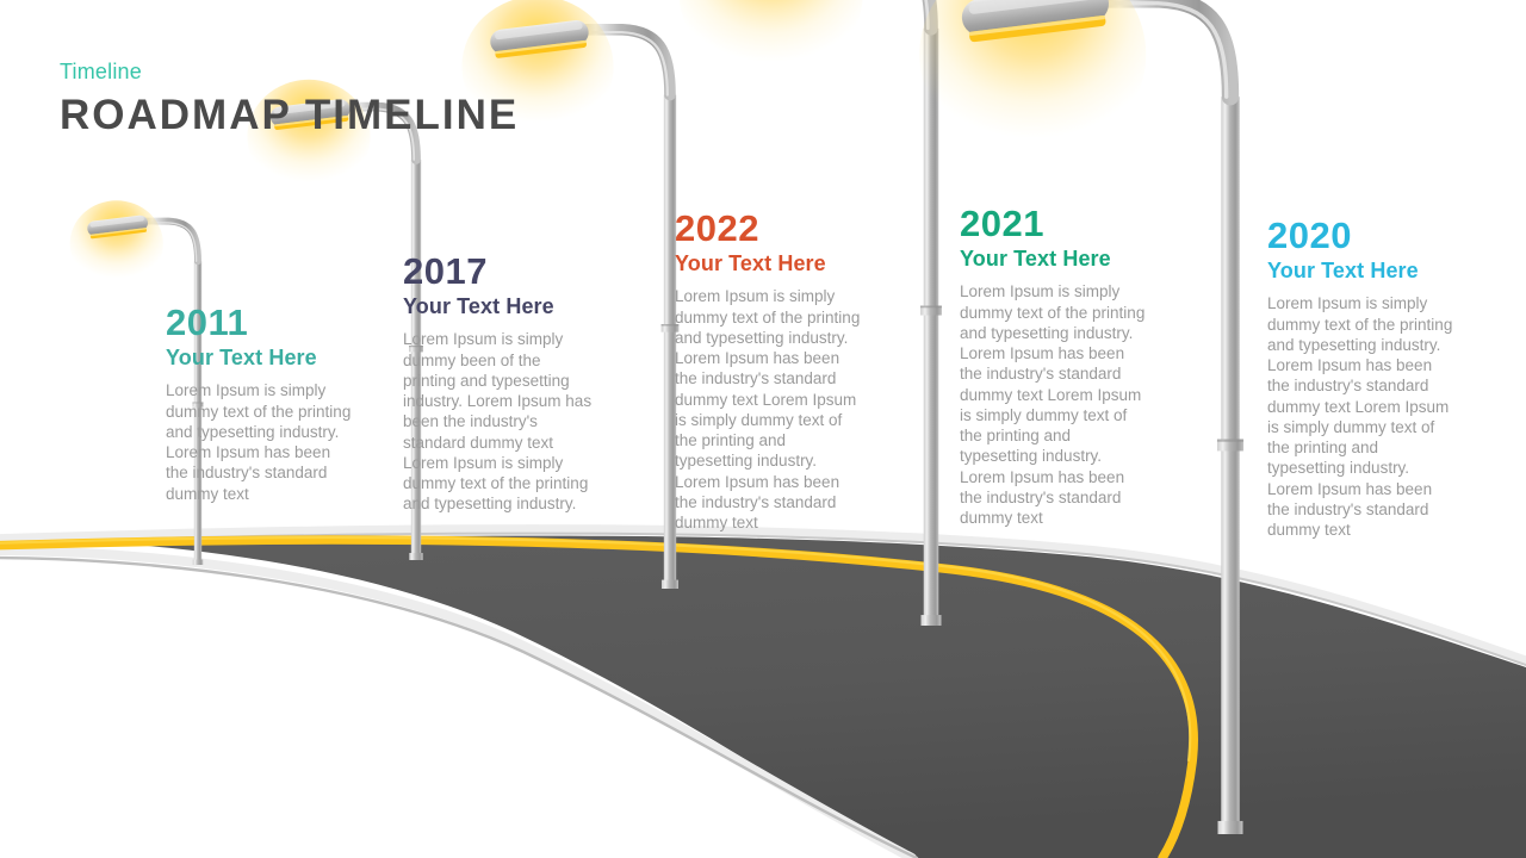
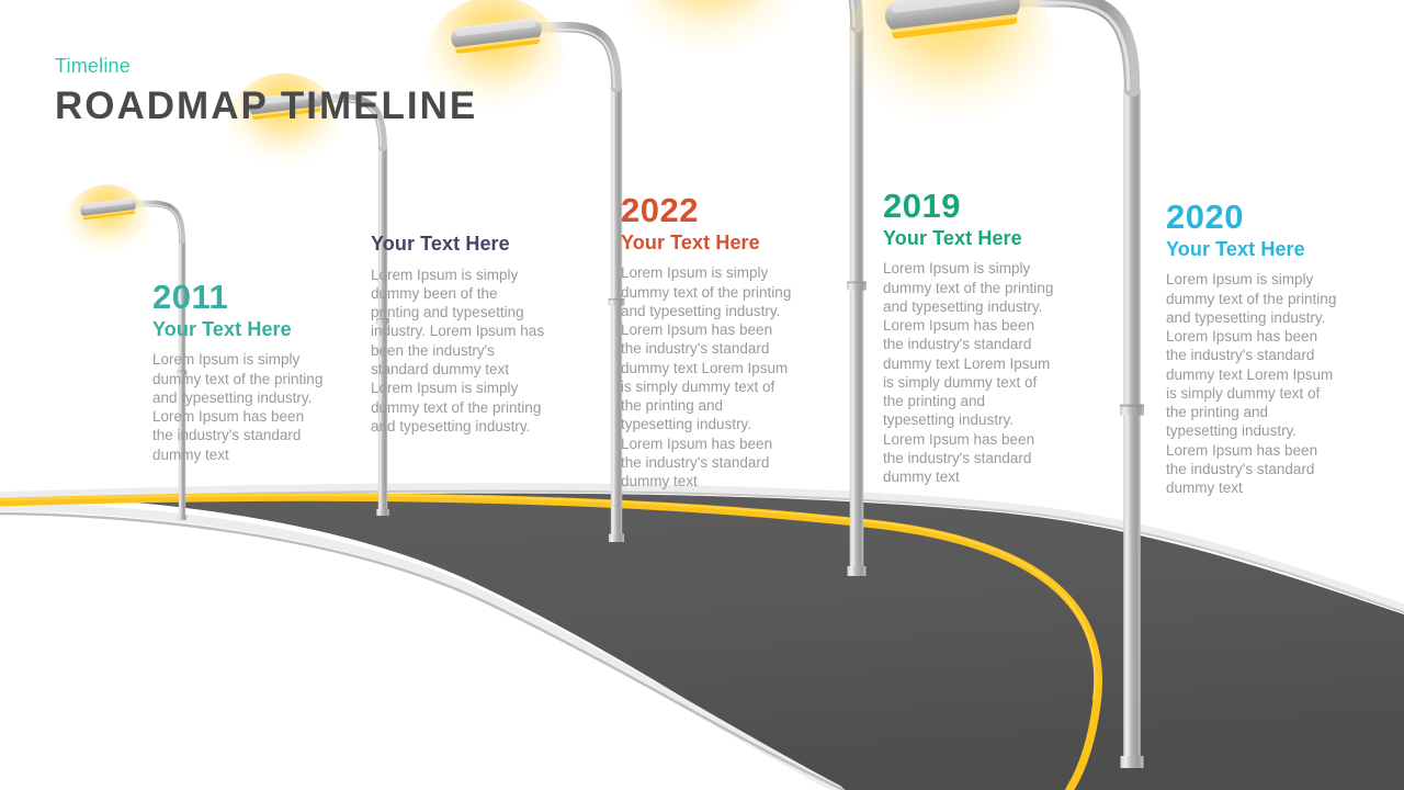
  Timeline
  ROADMAP TIMELINE
  2011
  Your Text Here
  Lorem Ipsum is simply dummy text of the printing and typesetting industry. Lorem Ipsum has been the industry's standard dummy text
- 2017
  Your Text Here
  Lorem Ipsum is simply dummy been of the printing and typesetting industry. Lorem Ipsum has been the industry's standard dummy text Lorem Ipsum is simply dummy text of the printing and typesetting industry.
  2022
  Your Text Here
  Lorem Ipsum is simply dummy text of the printing and typesetting industry. Lorem Ipsum has been the industry's standard dummy text Lorem Ipsum is simply dummy text of the printing and typesetting industry. Lorem Ipsum has been the industry's standard dummy text
- 2021
+ 2019
  Your Text Here
  Lorem Ipsum is simply dummy text of the printing and typesetting industry. Lorem Ipsum has been the industry's standard dummy text Lorem Ipsum is simply dummy text of the printing and typesetting industry. Lorem Ipsum has been the industry's standard dummy text
  2020
  Your Text Here
  Lorem Ipsum is simply dummy text of the printing and typesetting industry. Lorem Ipsum has been the industry's standard dummy text Lorem Ipsum is simply dummy text of the printing and typesetting industry. Lorem Ipsum has been the industry's standard dummy text
